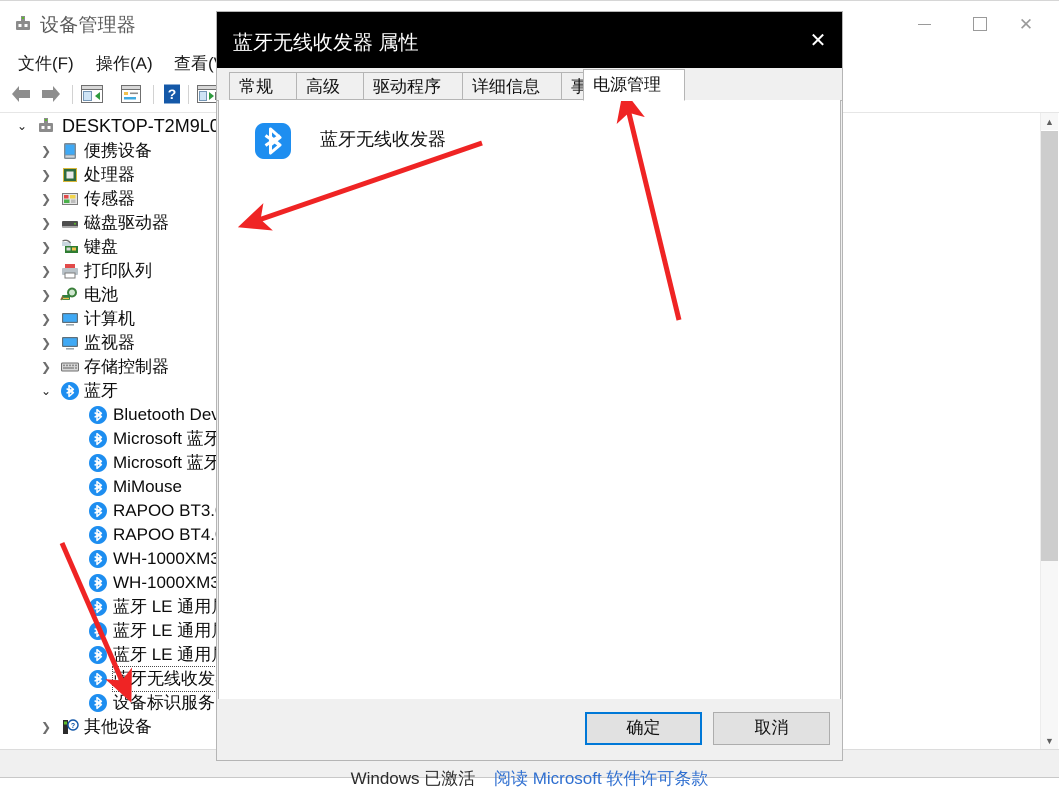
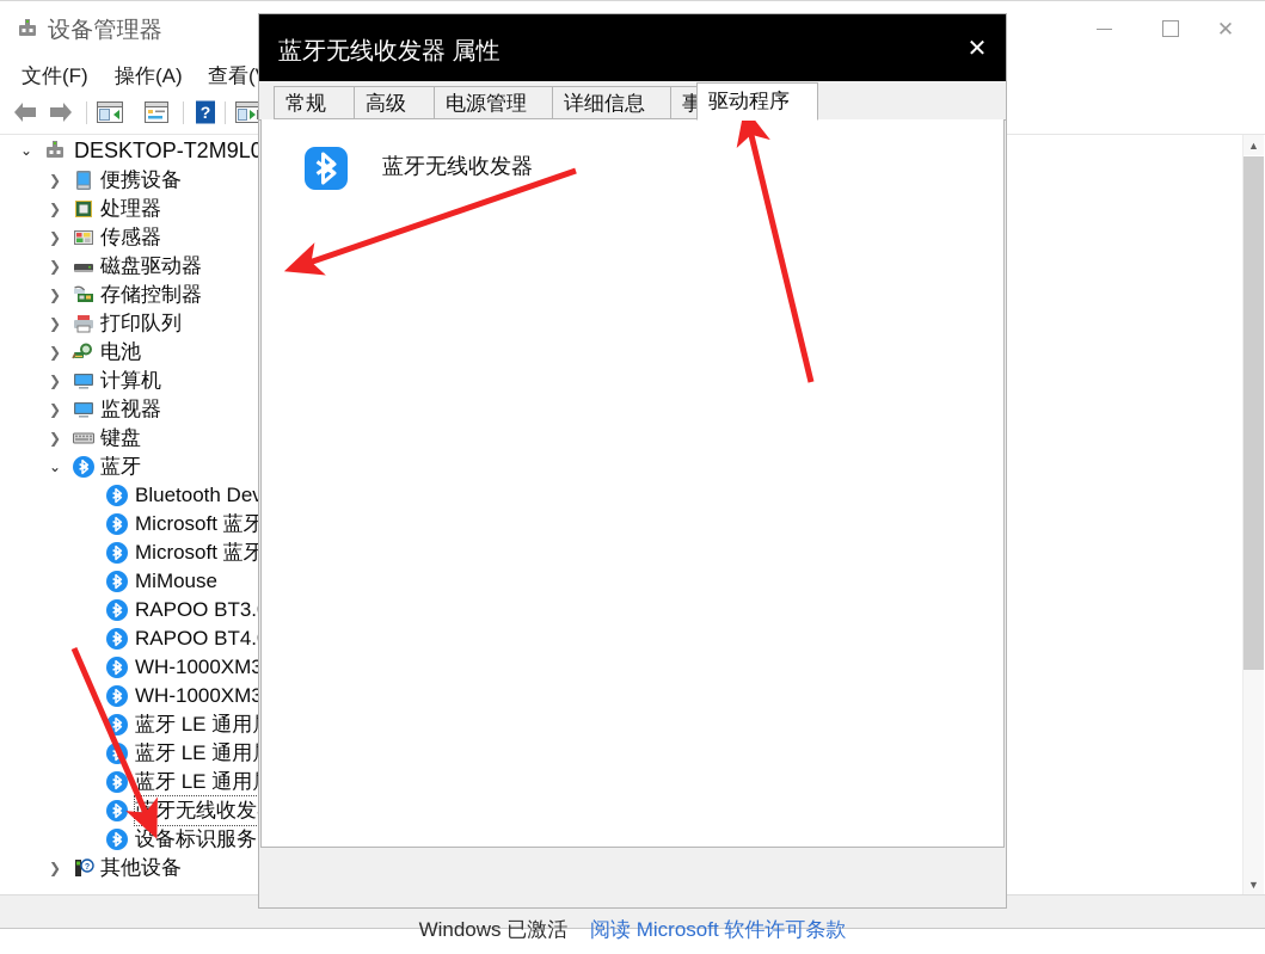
  设备管理器
  ✕
  文件(F)
  操作(A)
  ?
  ⌄
  DESKTOP-T2M9L0
  ❯
  便携设备
  ❯
  处理器
  ❯
  传感器
  ❯
  磁盘驱动器
  ❯
- 键盘
+ 存储控制器
  ❯
  打印队列
  ❯
  电池
  ❯
  计算机
  ❯
  监视器
  ❯
- 存储控制器
+ 键盘
  ⌄
  蓝牙
  Bluetooth De
  Microsoft 蓝牙
  Microsoft 蓝牙
  MiMouse
  RAPOO BT3.
  RAPOO BT4.
  WH-1000XM
  WH-1000XM
  蓝牙 LE 通用
  蓝牙 LE 通用
  蓝牙 LE 通用
  牙无线收发
  设备标识服务
  ❯
  其他设备
  ▲
  ▼
  蓝牙无线收发器 属性
  ✕
  常规
  高级
- 驱动程序
+ 电源管理
  详细信息
- 电源管理
+ 驱动程序
  蓝牙无线收发器
- 确定
- 取消
  Windows 已激活 阅读 Microsoft 软件许可条款
